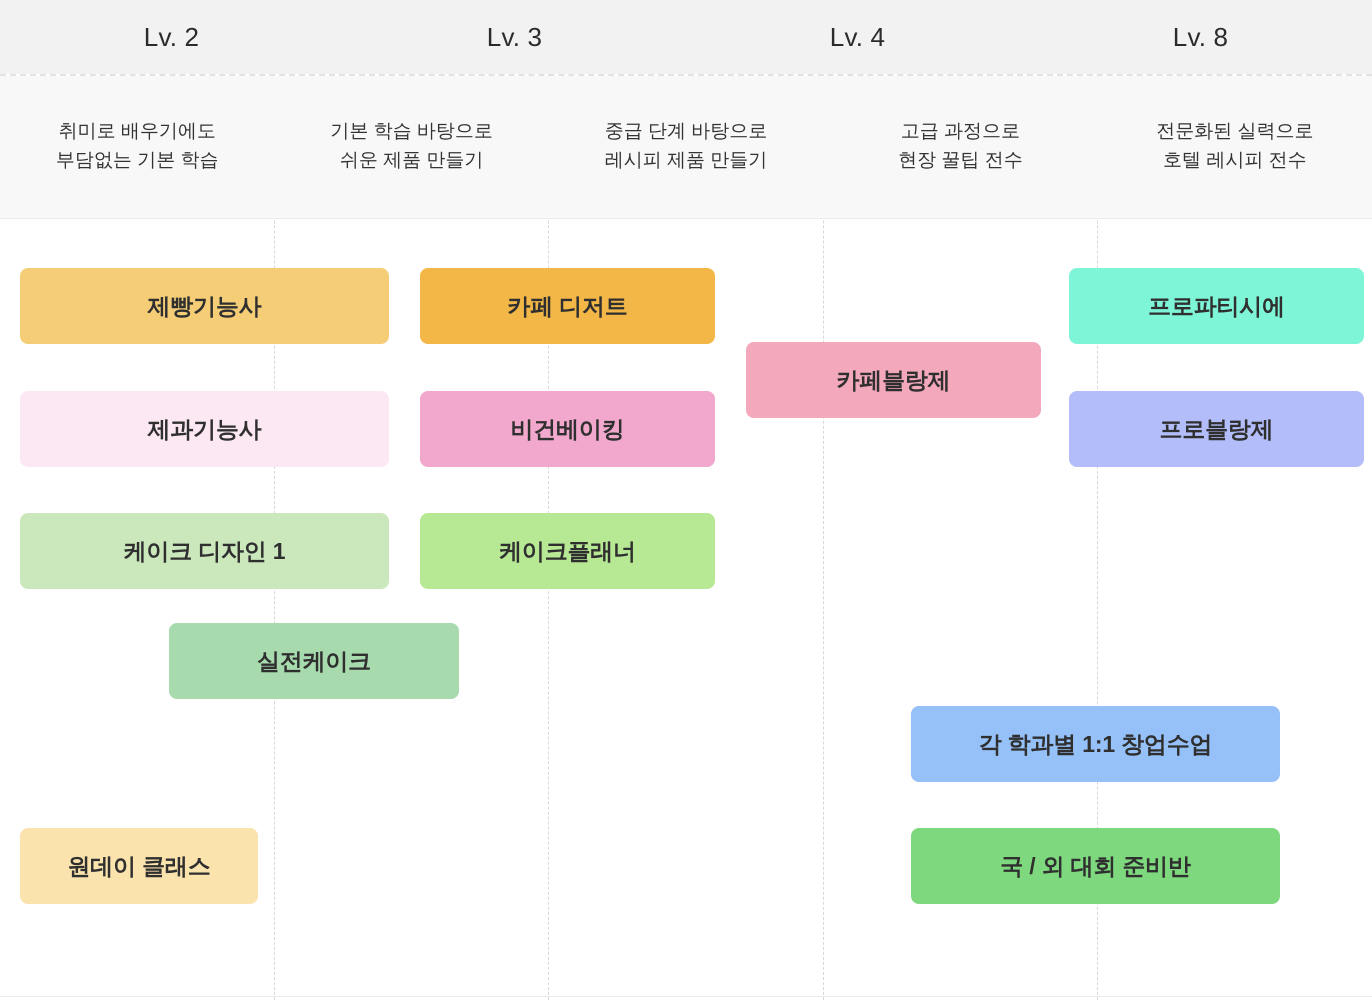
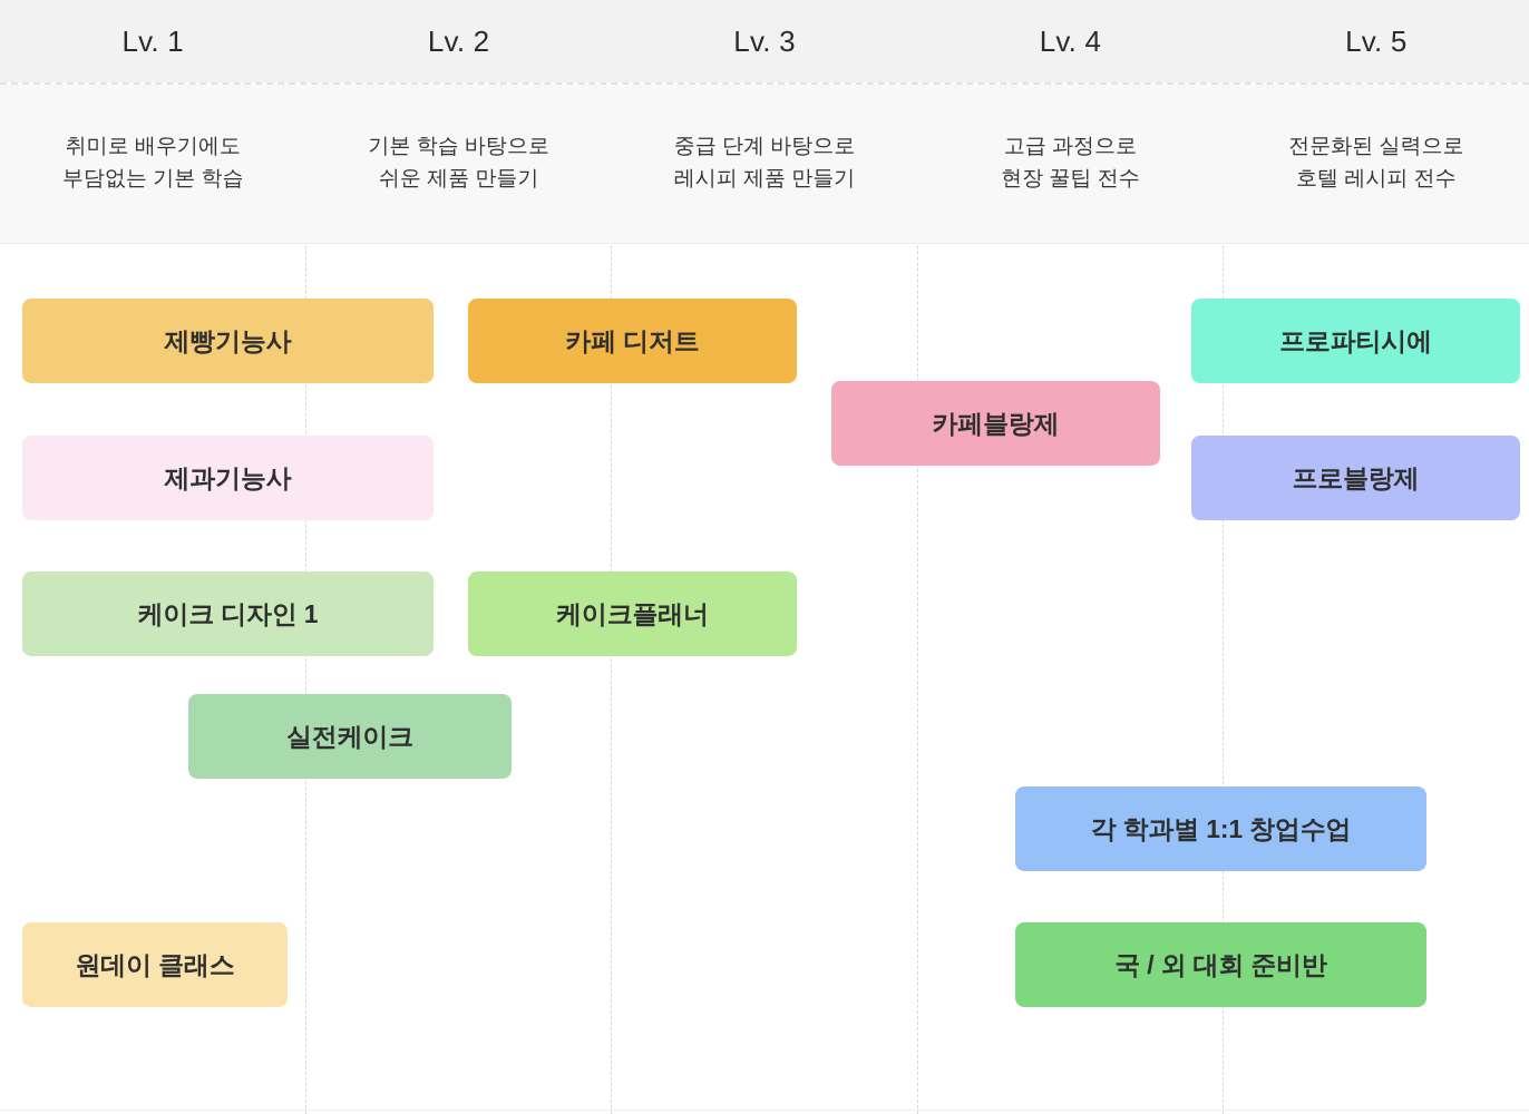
+ Lv. 1
  Lv. 2
  Lv. 3
  Lv. 4
- Lv. 8
+ Lv. 5
  취미로 배우기에도
  부담없는 기본 학습
  기본 학습 바탕으로
  쉬운 제품 만들기
  중급 단계 바탕으로
  레시피 제품 만들기
  고급 과정으로
  현장 꿀팁 전수
  전문화된 실력으로
  호텔 레시피 전수
  제빵기능사
  카페 디저트
  프로파티시에
  카페블랑제
  제과기능사
- 비건베이킹
  프로블랑제
  케이크 디자인 1
  케이크플래너
  실전케이크
  각 학과별 1:1 창업수업
  원데이 클래스
  국 / 외 대회 준비반
